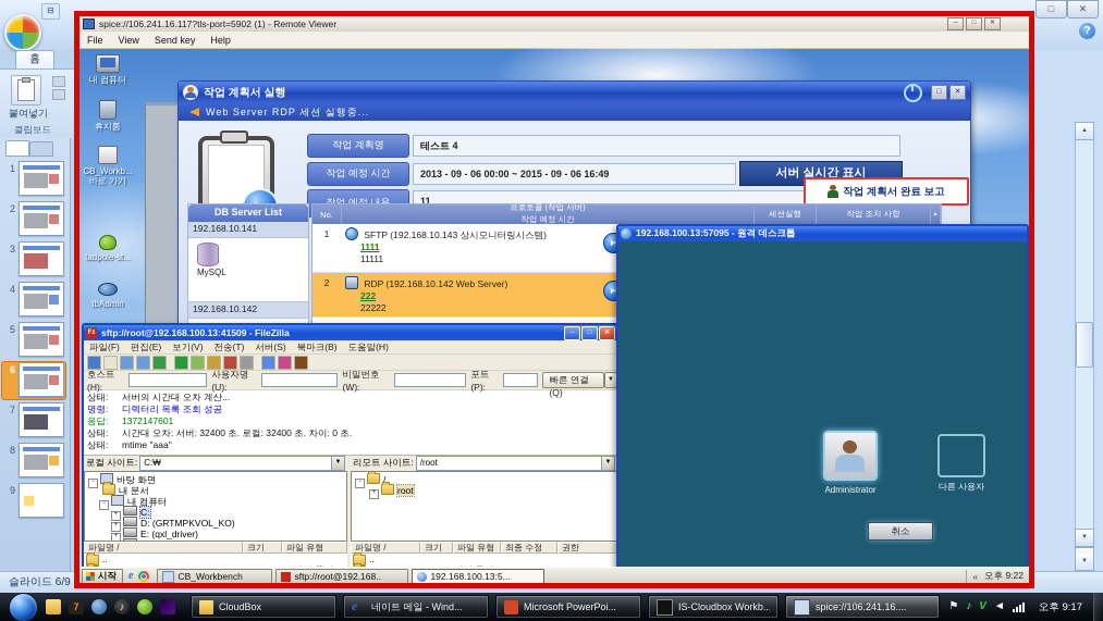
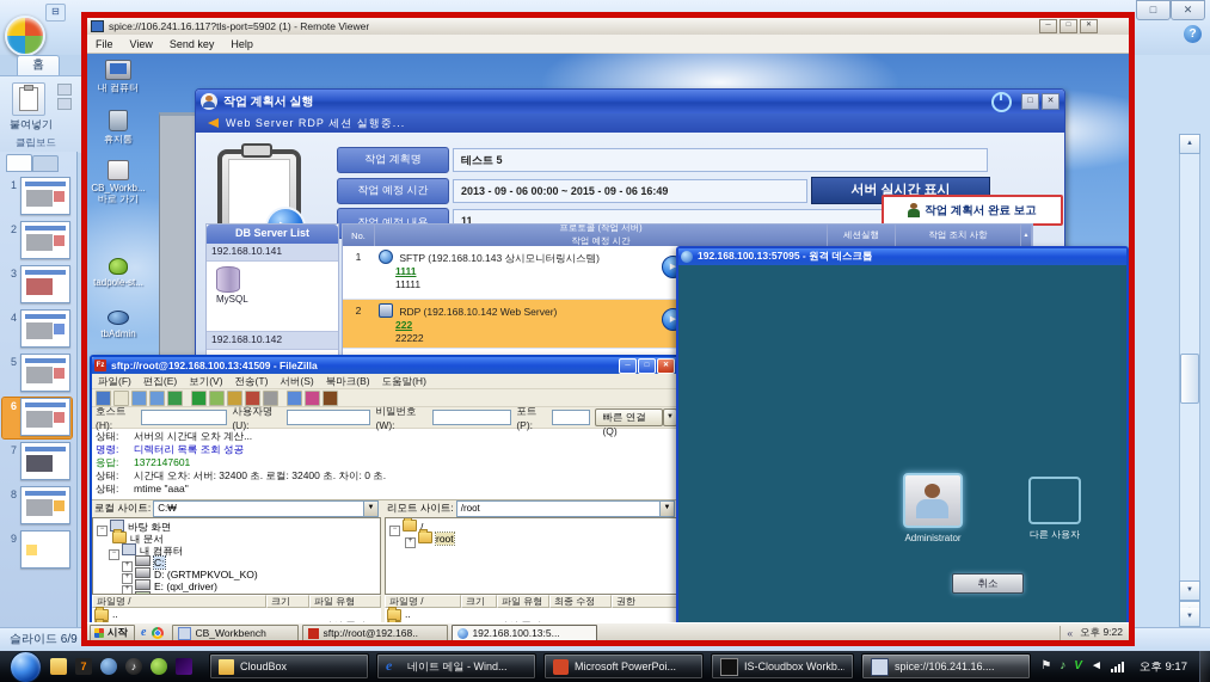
  ⊟
  □
  ✕
  ?
  홈
  붙여넣기
  클립보드
  1
  2
  3
  4
  5
  6
  7
  8
  9
  슬라이드 6/9
  spice://106.241.16.117?tls-port=5902 (1) - Remote Viewer
  File
  View
  Send key
  Help
  내 컴퓨터
  휴지통
  CB_Workb...
  바로 가기
  tadpole-st...
  tbAdmin
  작업 계획서 실행
  Web Server RDP 세션 실행중...
  작업 계획명
- 테스트 4
+ 테스트 5
  작업 예정 시간
  2013 - 09 - 06 00:00 ~ 2015 - 09 - 06 16:49
  서버 실시간 표시
  작업 예정 내용
  11
  작업 계획서 완료 보고
  DB Server List
  192.168.10.141
  MySQL
  192.168.10.142
  No.
  프로토콜 (작업 서버)
  작업 예정 시간
  세션실행
  작업 조치 사항
  1
  SFTP (192.168.10.143 상시모니터링시스템)
  1111
  11111
  2
  RDP (192.168.10.142 Web Server)
  222
  22222
  sftp://root@192.168.100.13:41509 - FileZilla
  파일(F) 편집(E) 보기(V) 전송(T) 서버(S) 북마크(B) 도움말(H)
  호스트(H):
  사용자명(U):
  비밀번호(W):
  포트(P):
  빠른 연결(Q)
  상태: 서버의 시간대 오차 계산...
  명령: 디렉터리 목록 조회 성공
  응답: 1372147601
  상태: 시간대 오차: 서버: 32400 초. 로컬: 32400 초. 차이: 0 초.
  상태: mtime "aaa"
  로컬 사이트:
  C:₩
  바탕 화면
  내 문서
  내 컴퓨터
  D: (GRTMPKVOL_KO)
  E: (qxl_driver)
  리모트 사이트:
  /root
  root
  파일명 /
  크기
  파일 유형
  ..
  파일명 /
  크기
  파일 유형
  최종 수정
  권한
  ..
  192.168.100.13:57095 - 원격 데스크톱
  Administrator
  다른 사용자
  취소
  시작
  e
  CB_Workbench
  sftp://root@192.168..
  192.168.100.13:5...
  «
  오후 9:22
  7
  ♪
  CloudBox
  e
  네이트 메일 - Wind...
  Microsoft PowerPoi...
  IS-Cloudbox Workb..
  spice://106.241.16....
  ⚑
  ♪
  V
  ◄
  오후 9:17
